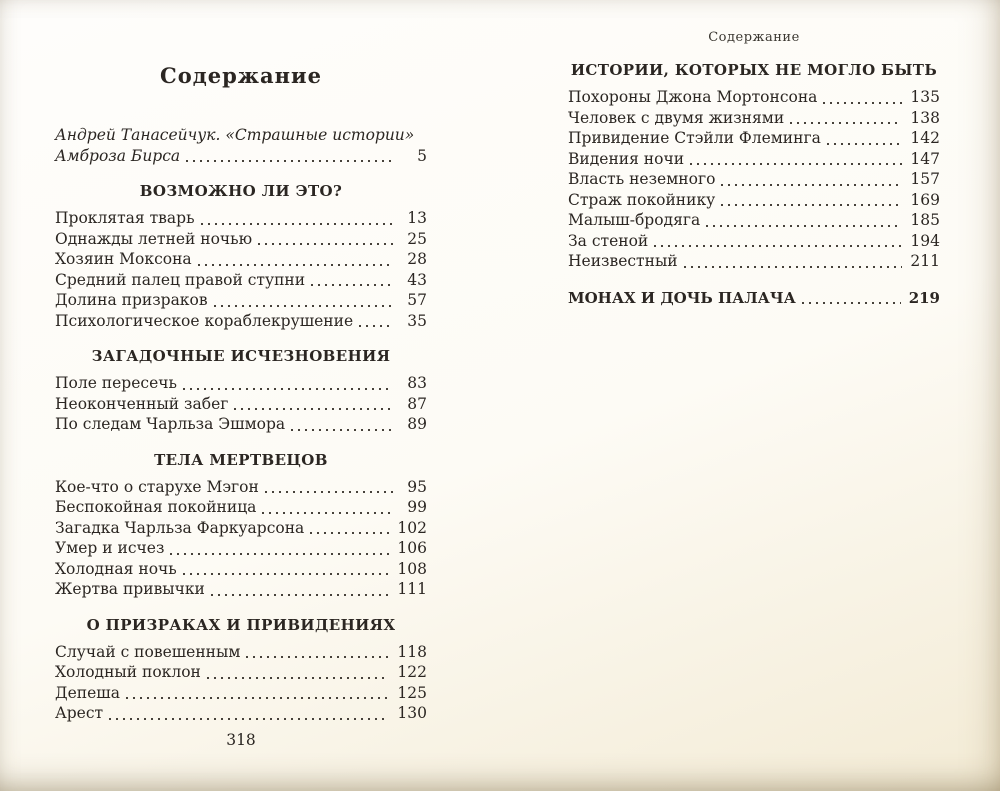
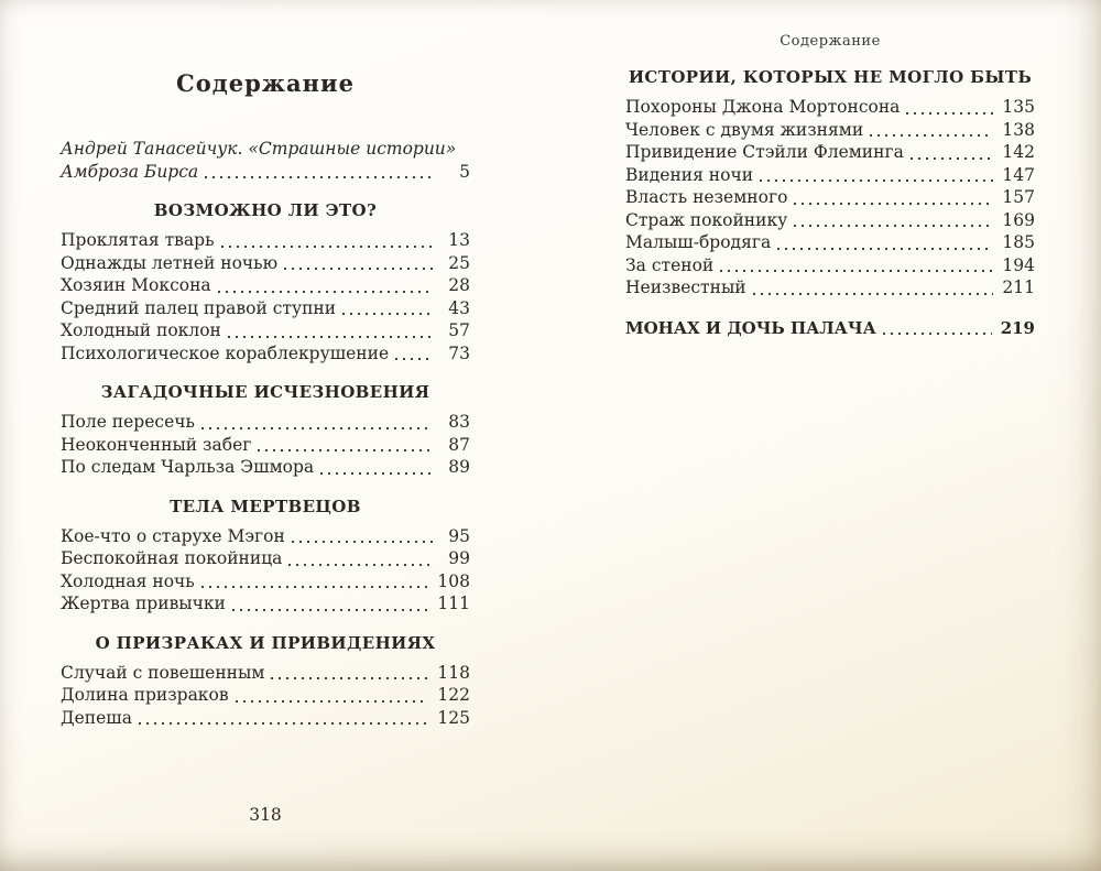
  Содержание
  Андрей Танасейчук. «Страшные истории»
  Амброза Бирса
  5
  ВОЗМОЖНО ЛИ ЭТО?
  Проклятая тварь
  13
  Однажды летней ночью
  25
  Хозяин Моксона
  28
  Средний палец правой ступни
  43
- Долина призраков
+ Холодный поклон
  57
  Психологическое кораблекрушение
- 35
+ 73
  ЗАГАДОЧНЫЕ ИСЧЕЗНОВЕНИЯ
  Поле пересечь
  83
  Неоконченный забег
  87
  По следам Чарльза Эшмора
  89
  ТЕЛА МЕРТВЕЦОВ
  Кое-что о старухе Мэгон
  95
  Беспокойная покойница
  99
- Загадка Чарльза Фаркуарсона
- 102
- Умер и исчез
- 106
  Холодная ночь
  108
  Жертва привычки
  111
  О ПРИЗРАКАХ И ПРИВИДЕНИЯХ
  Случай с повешенным
  118
- Холодный поклон
+ Долина призраков
  122
  Депеша
  125
- Арест
- 130
  318
  Содержание
  ИСТОРИИ, КОТОРЫХ НЕ МОГЛО БЫТЬ
  Похороны Джона Мортонсона
  135
  Человек с двумя жизнями
  138
  Привидение Стэйли Флеминга
  142
  Видения ночи
  147
  Власть неземного
  157
  Страж покойнику
  169
  Малыш-бродяга
  185
  За стеной
  194
  Неизвестный
  211
  МОНАХ И ДОЧЬ ПАЛАЧА
  219
